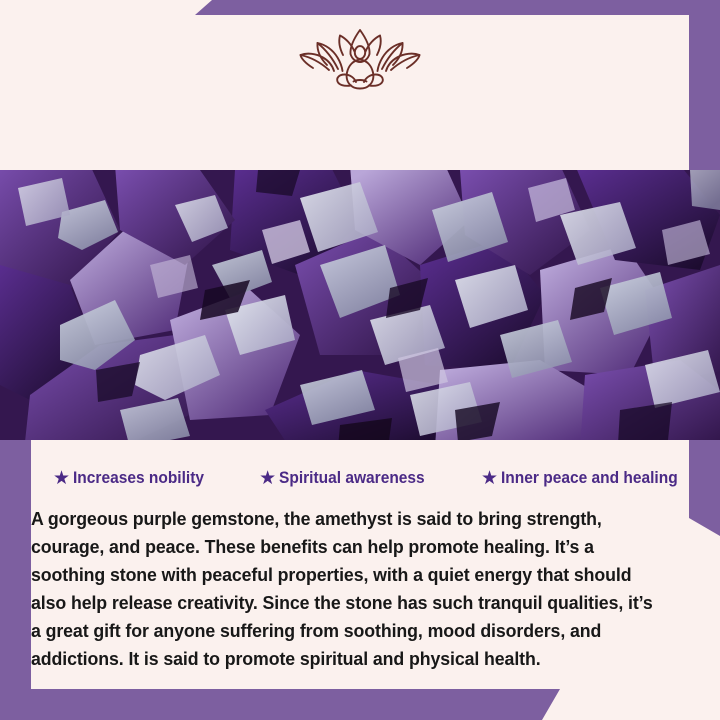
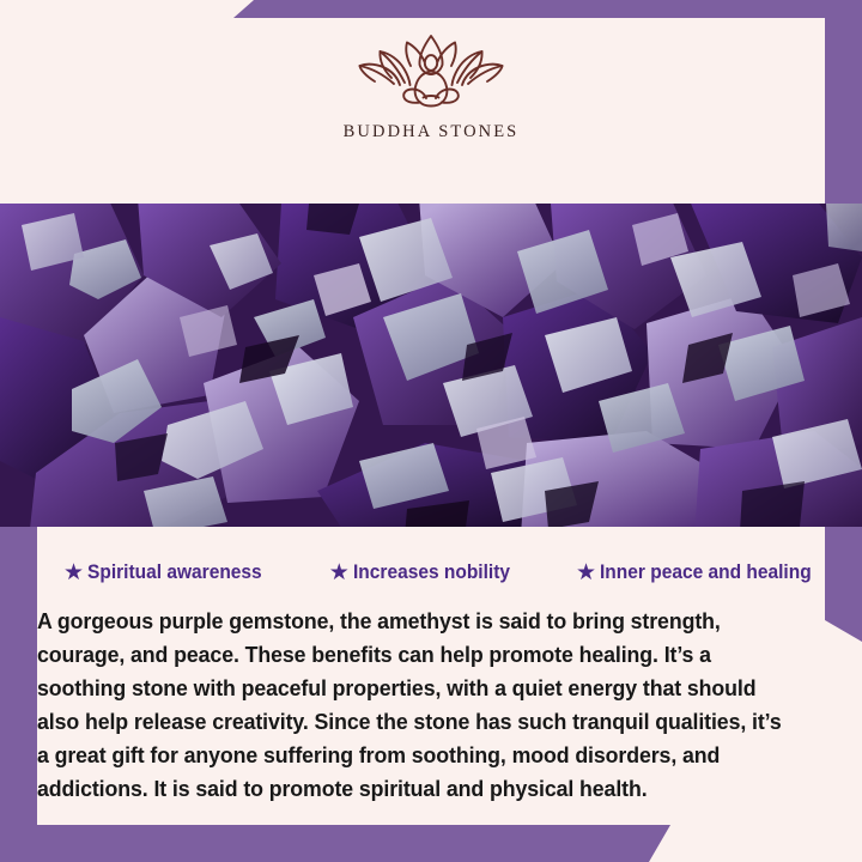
+ BUDDHA STONES
  ★
- Increases nobility
+ Spiritual awareness
  ★
- Spiritual awareness
+ Increases nobility
  ★
  Inner peace and healing
  A gorgeous purple gemstone, the amethyst is said to bring strength, courage, and peace. These benefits can help promote healing. It’s a soothing stone with peaceful properties, with a quiet energy that should also help release creativity. Since the stone has such tranquil qualities, it’s a great gift for anyone suffering from soothing, mood disorders, and addictions. It is said to promote spiritual and physical health.
